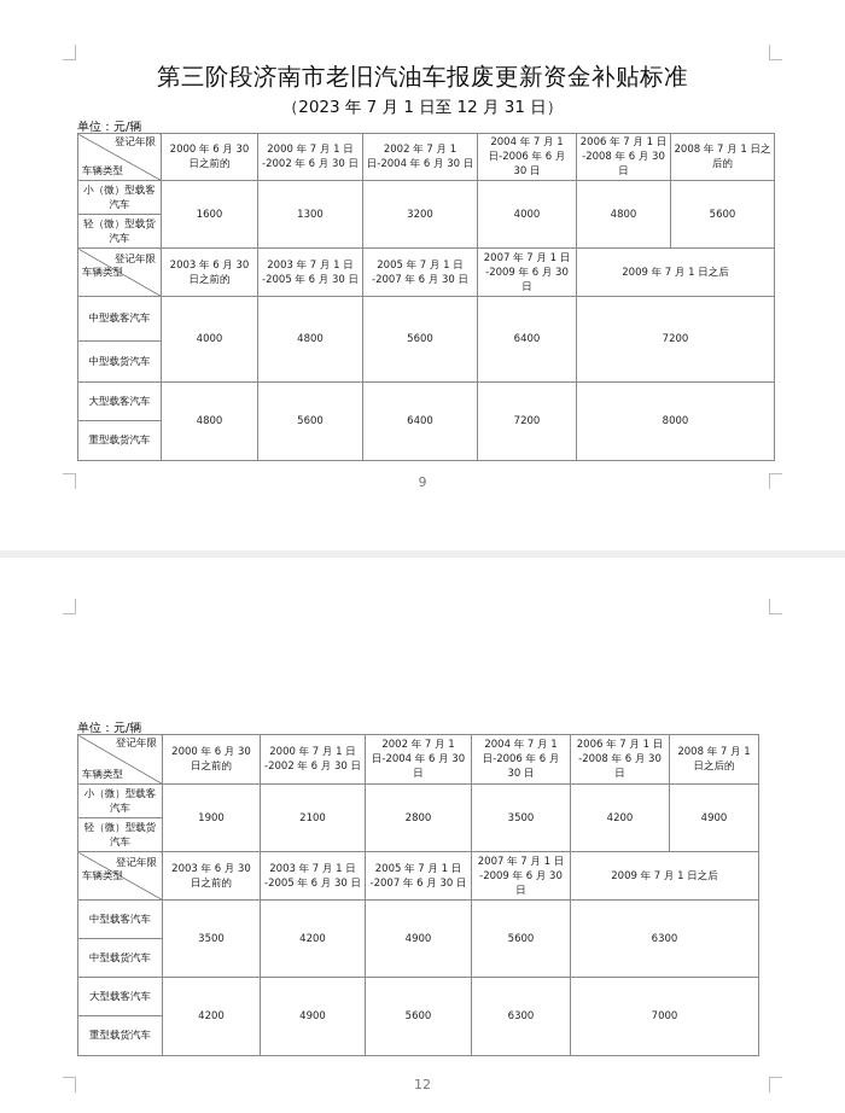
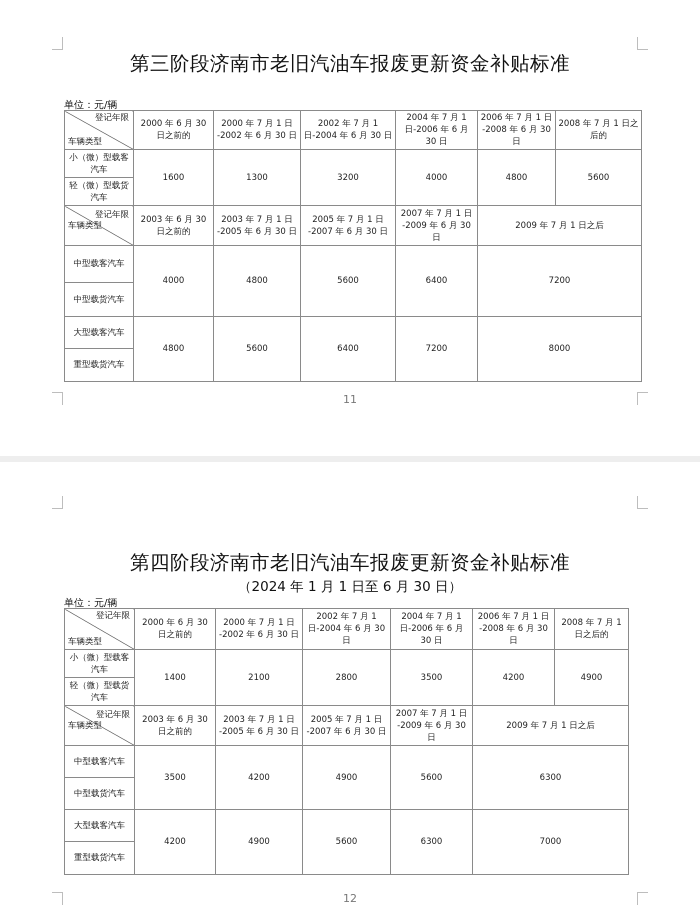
  第三阶段济南市老旧汽油车报废更新资金补贴标准
- （2023 年 7 月 1 日至 12 月 31 日）
  单位：元/辆
  登记年限 车辆类型	2000 年 6 月 30 日之前的	2000 年 7 月 1 日 -2002 年 6 月 30 日	2002 年 7 月 1 日-2004 年 6 月 30 日	2004 年 7 月 1 日-2006 年 6 月 30 日	2006 年 7 月 1 日 -2008 年 6 月 30 日	2008 年 7 月 1 日之后的
  小（微）型载客汽车	1600	1300	3200	4000	4800	5600
  轻（微）型载货汽车
  登记年限 车辆类型	2003 年 6 月 30 日之前的	2003 年 7 月 1 日 -2005 年 6 月 30 日	2005 年 7 月 1 日 -2007 年 6 月 30 日	2007 年 7 月 1 日 -2009 年 6 月 30 日	2009 年 7 月 1 日之后
  中型载客汽车	4000	4800	5600	6400	7200
  中型载货汽车
  大型载客汽车	4800	5600	6400	7200	8000
  重型载货汽车
- 9
+ 11
+ 第四阶段济南市老旧汽油车报废更新资金补贴标准
+ （2024 年 1 月 1 日至 6 月 30 日）
  单位：元/辆
  登记年限 车辆类型	2000 年 6 月 30 日之前的	2000 年 7 月 1 日 -2002 年 6 月 30 日	2002 年 7 月 1 日-2004 年 6 月 30 日	2004 年 7 月 1 日-2006 年 6 月 30 日	2006 年 7 月 1 日 -2008 年 6 月 30 日	2008 年 7 月 1 日之后的
- 小（微）型载客汽车	1900	2100	2800	3500	4200	4900
+ 小（微）型载客汽车	1400	2100	2800	3500	4200	4900
  轻（微）型载货汽车
  登记年限 车辆类型	2003 年 6 月 30 日之前的	2003 年 7 月 1 日 -2005 年 6 月 30 日	2005 年 7 月 1 日 -2007 年 6 月 30 日	2007 年 7 月 1 日 -2009 年 6 月 30 日	2009 年 7 月 1 日之后
  中型载客汽车	3500	4200	4900	5600	6300
  中型载货汽车
  大型载客汽车	4200	4900	5600	6300	7000
  重型载货汽车
  12
